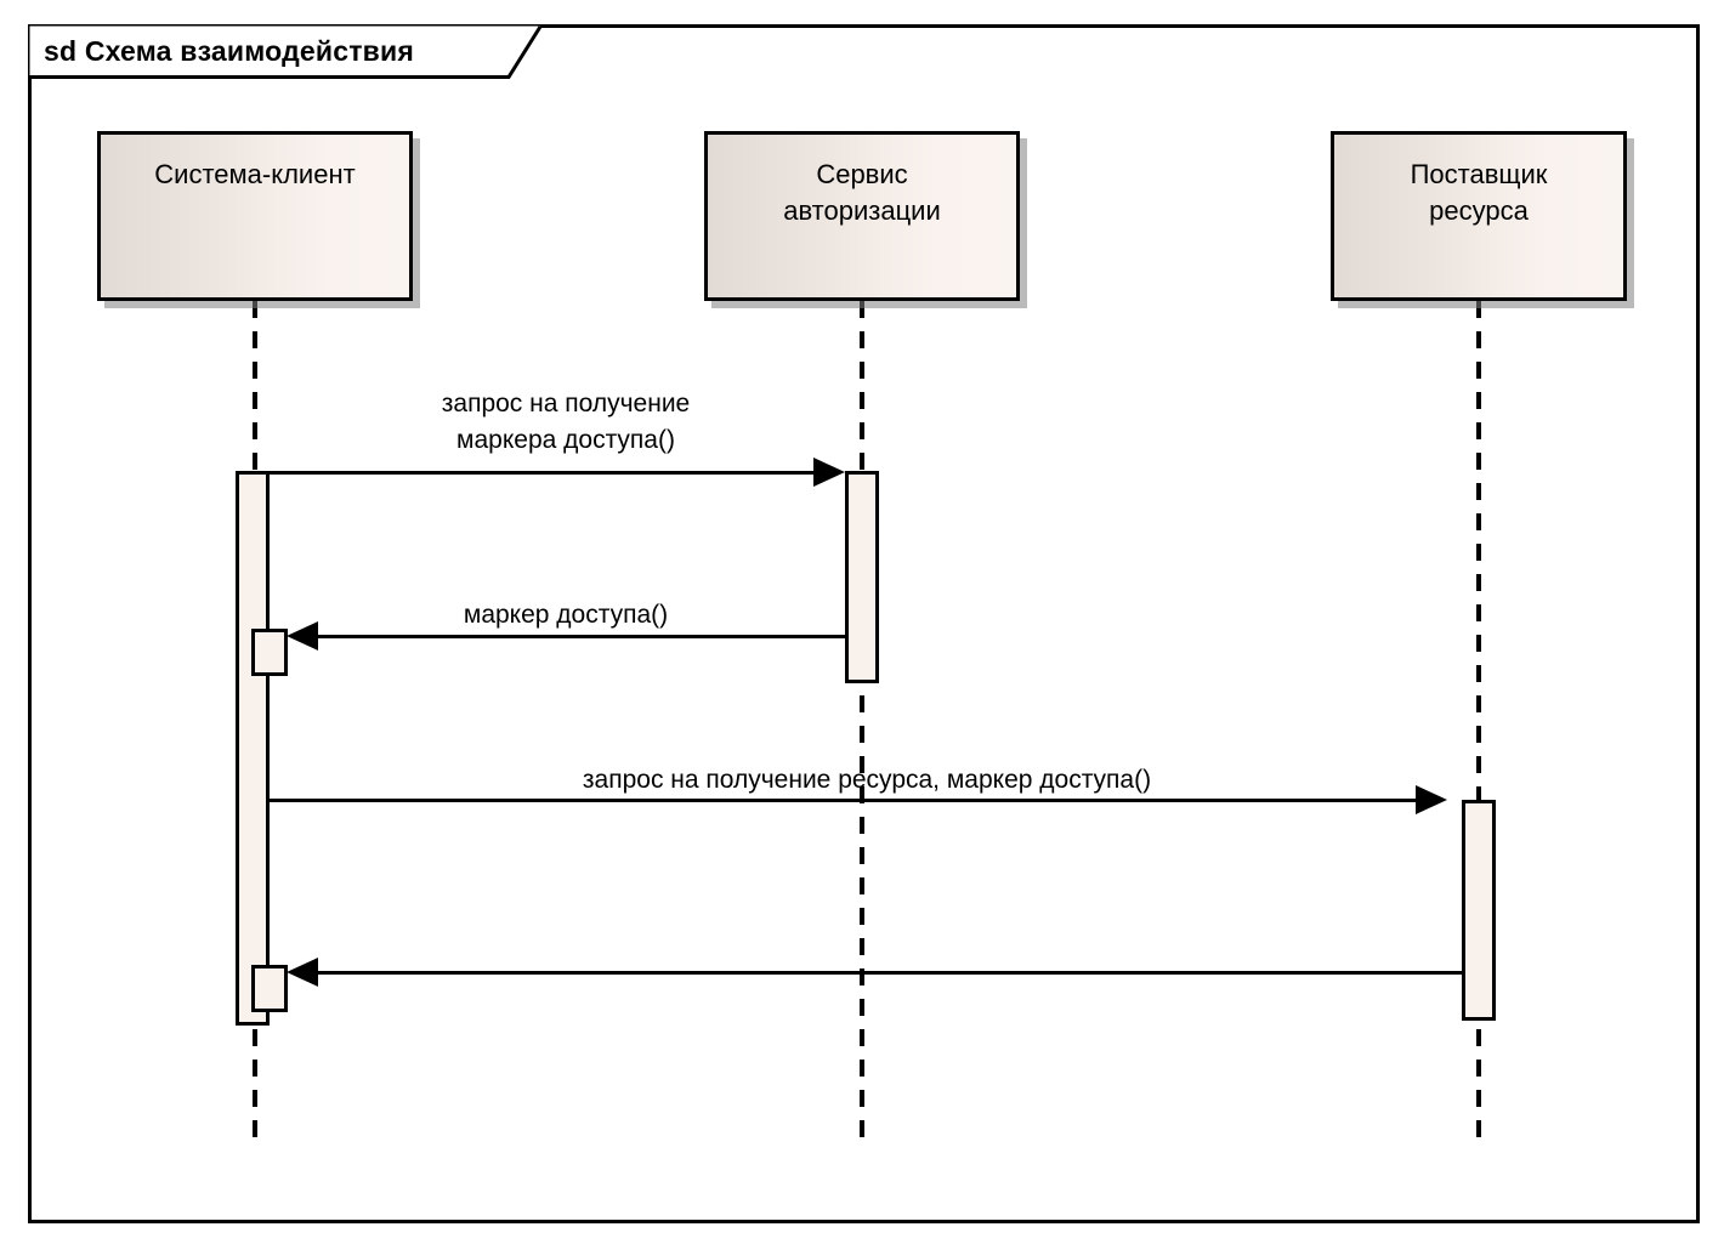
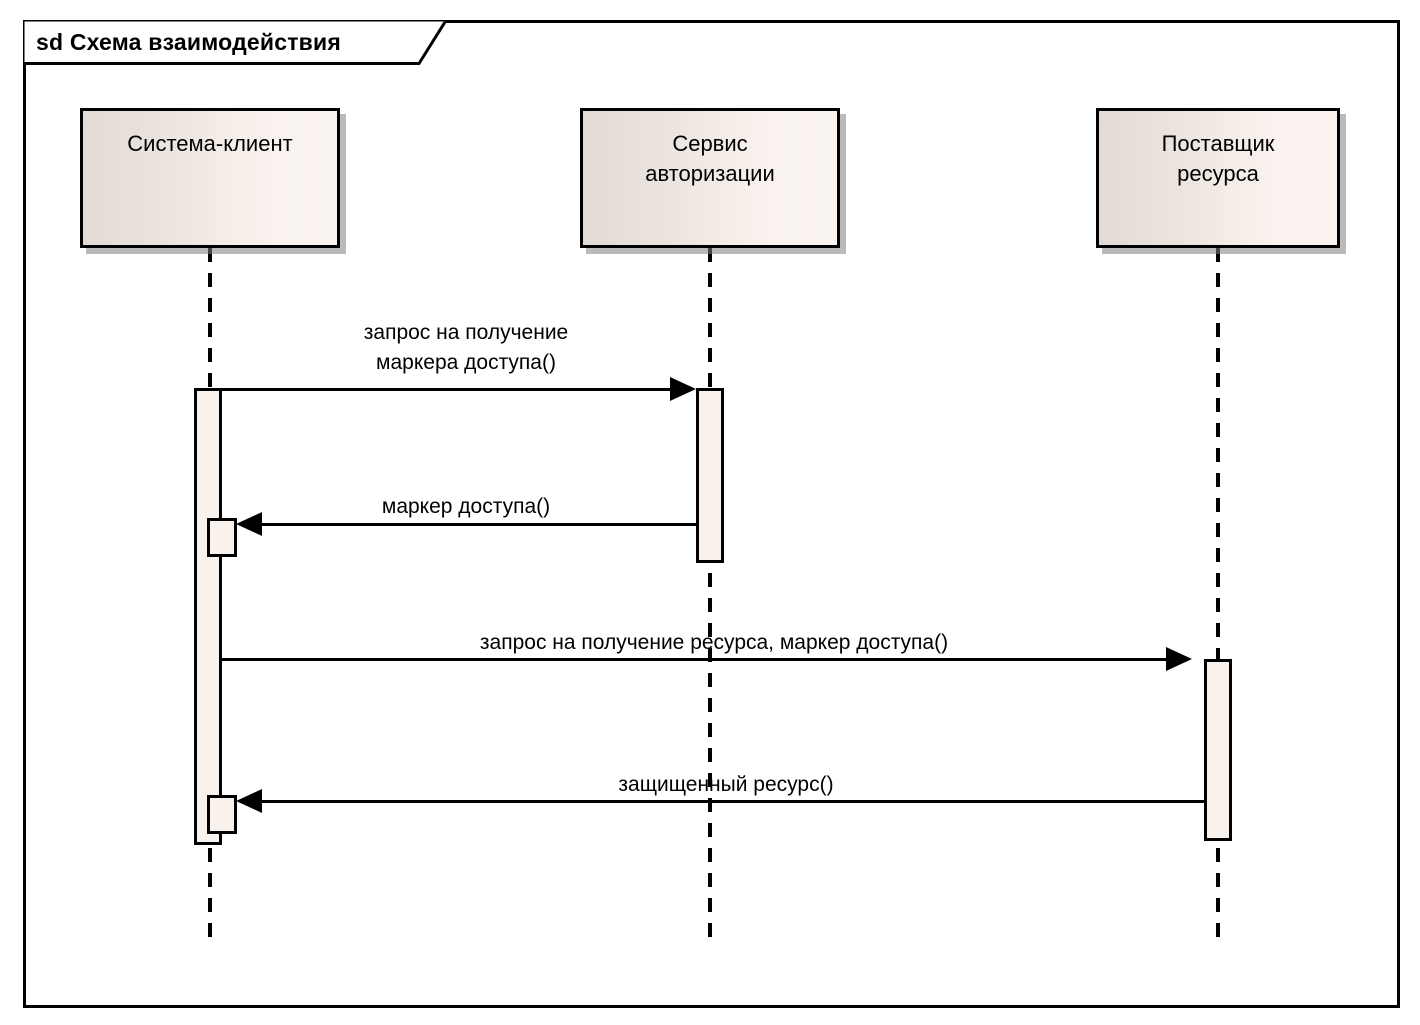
  sd Схема взаимодействия
  Система-клиент
  Сервис
  авторизации
  Поставщик
  ресурса
  запрос на получение
  маркера доступа()
  маркер доступа()
  запрос на получение ресурса, маркер доступа()
+ защищенный ресурс()
